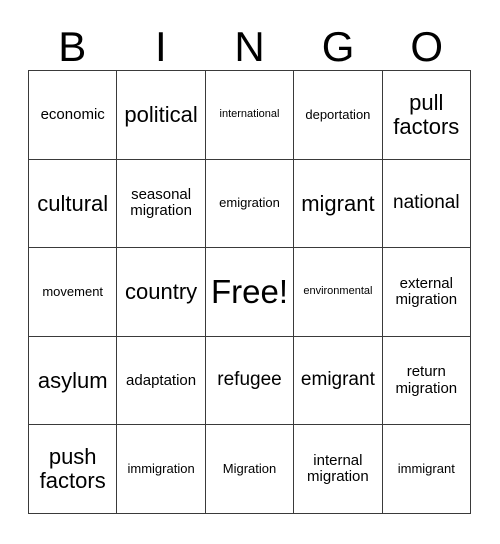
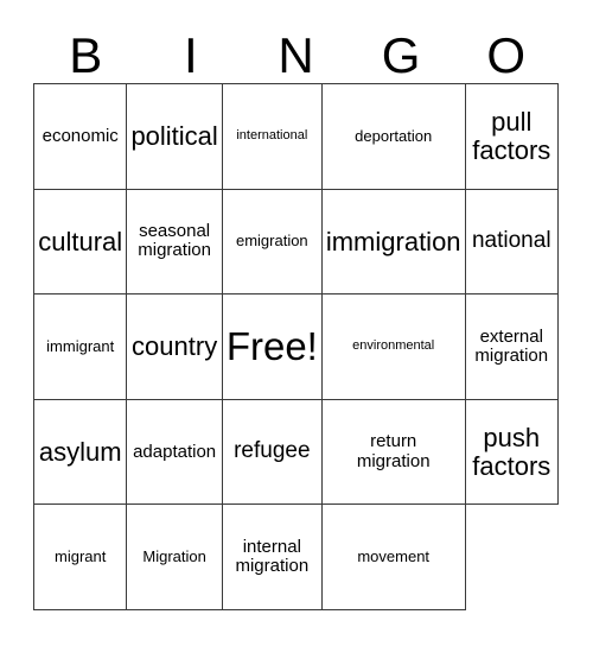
  B
  I
  N
  G
  O
  economic
  political
  international
  deportation
  pull
  factors
  cultural
  seasonal
  migration
  emigration
- migrant
+ immigration
  national
- movement
+ immigrant
  country
  Free!
  environmental
  external
  migration
  asylum
  adaptation
  refugee
- emigrant
  return
  migration
  push
  factors
- immigration
+ migrant
  Migration
  internal
  migration
- immigrant
+ movement
